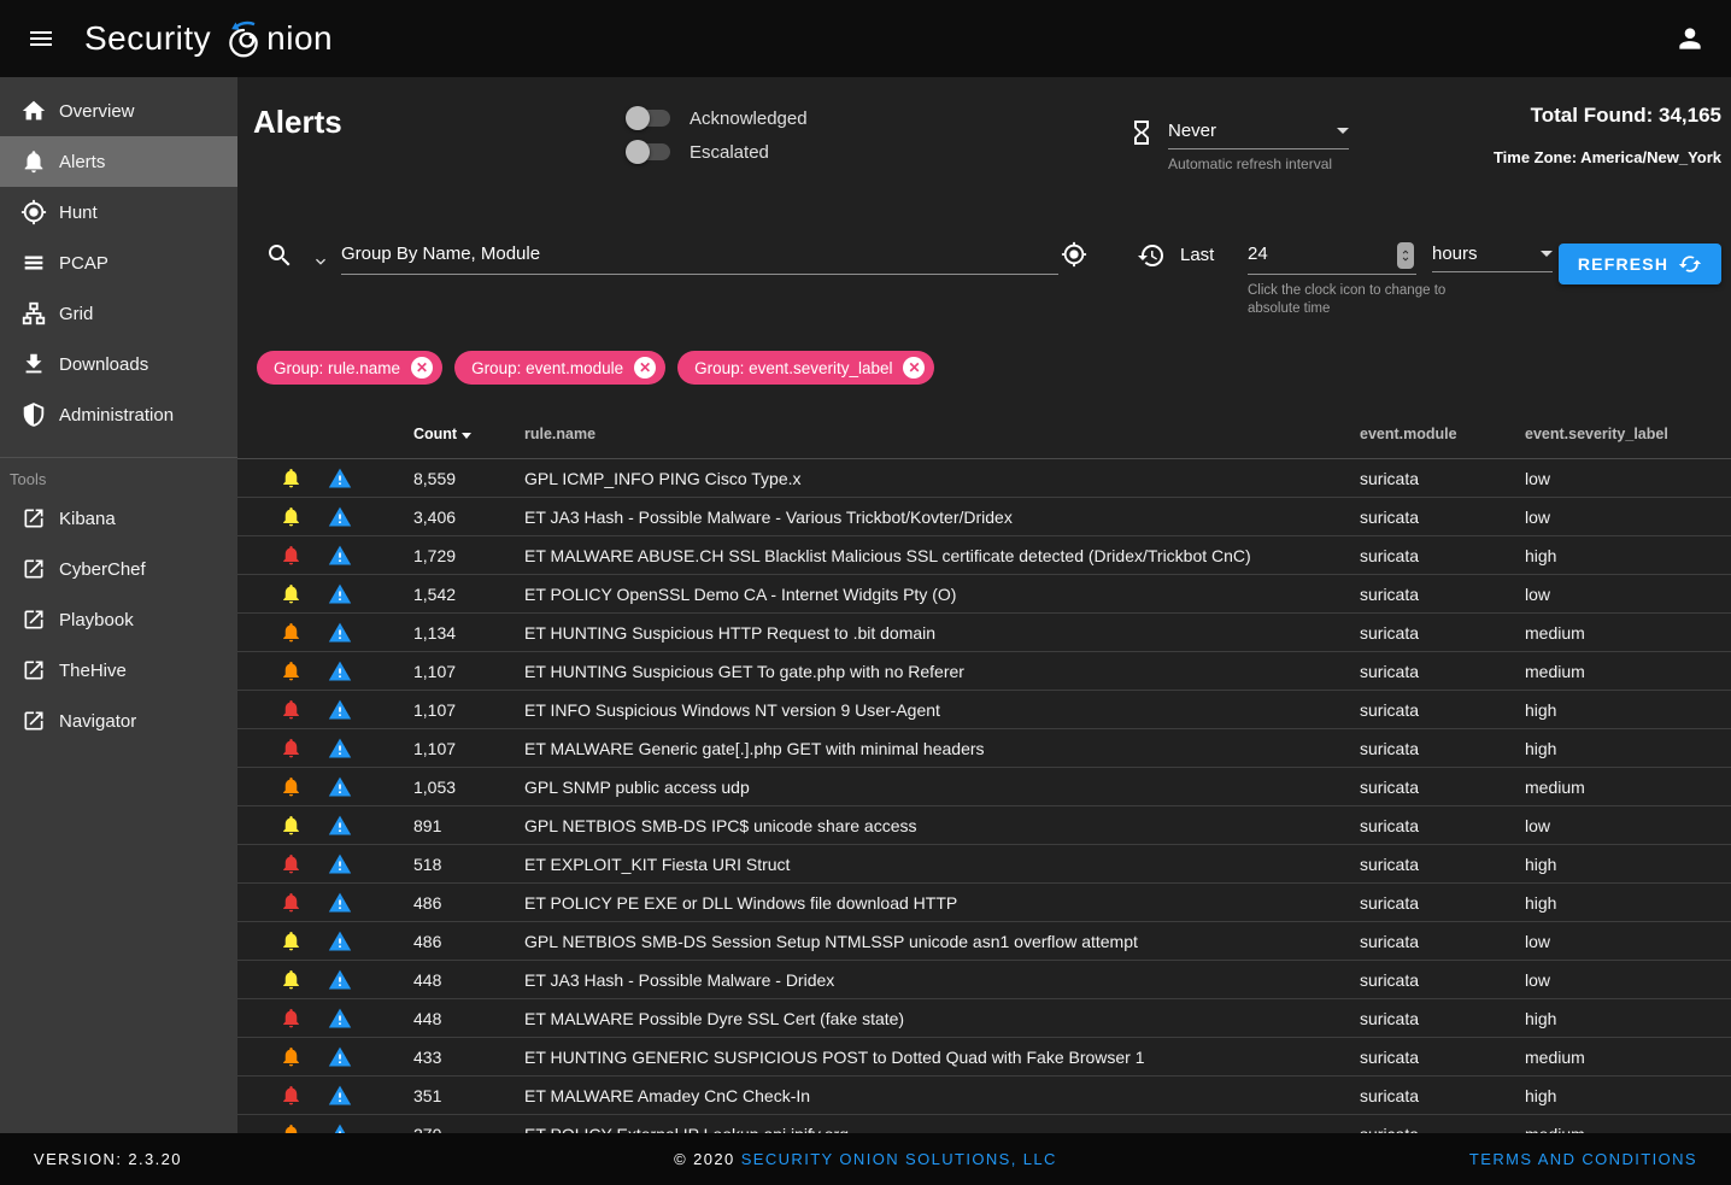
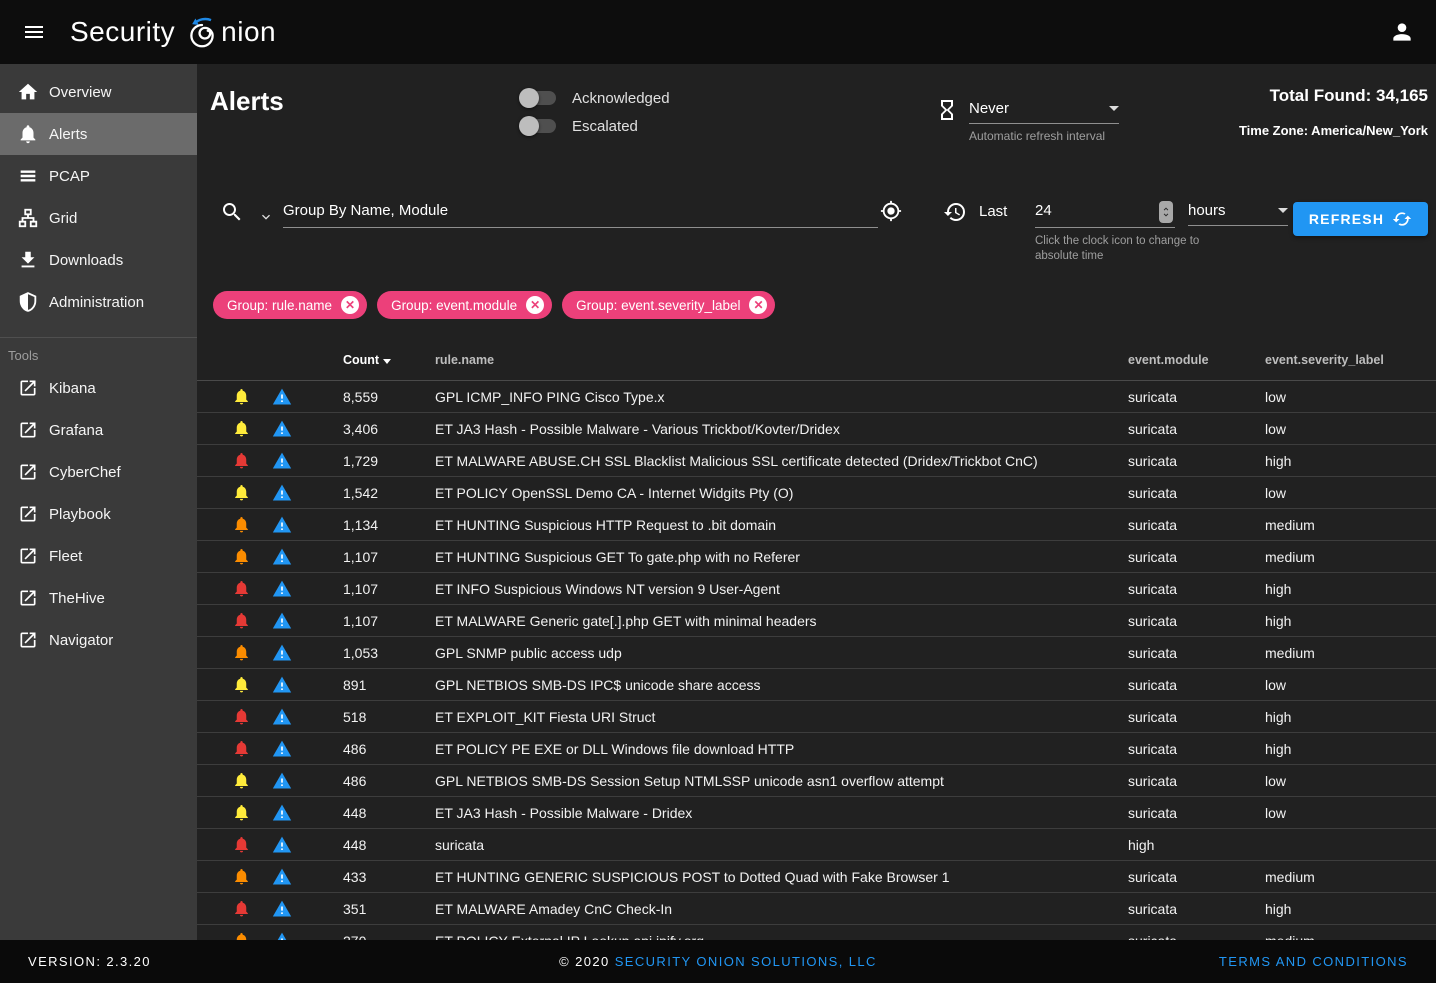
  Security
  nion
  Overview
  Alerts
- Hunt
  PCAP
  Grid
  Downloads
  Administration
  Tools
  Kibana
+ Grafana
  CyberChef
  Playbook
+ Fleet
  TheHive
  Navigator
  Alerts
  Acknowledged
  Escalated
  Never
  Automatic refresh interval
  Total Found: 34,165
  Time Zone: America/New_York
  Group By Name, Module
  Last
  24
  Click the clock icon to change to absolute time
  hours
  REFRESH
  Group: rule.name
  ✕
  Group: event.module
  ✕
  Group: event.severity_label
  ✕
  Count
  rule.name
  event.module
  event.severity_label
  8,559
  GPL ICMP_INFO PING Cisco Type.x
  suricata
  low
  3,406
  ET JA3 Hash - Possible Malware - Various Trickbot/Kovter/Dridex
  suricata
  low
  1,729
  ET MALWARE ABUSE.CH SSL Blacklist Malicious SSL certificate detected (Dridex/Trickbot CnC)
  suricata
  high
  1,542
  ET POLICY OpenSSL Demo CA - Internet Widgits Pty (O)
  suricata
  low
  1,134
  ET HUNTING Suspicious HTTP Request to .bit domain
  suricata
  medium
  1,107
  ET HUNTING Suspicious GET To gate.php with no Referer
  suricata
  medium
  1,107
  ET INFO Suspicious Windows NT version 9 User-Agent
  suricata
  high
  1,107
  ET MALWARE Generic gate[.].php GET with minimal headers
  suricata
  high
  1,053
  GPL SNMP public access udp
  suricata
  medium
  891
  GPL NETBIOS SMB-DS IPC$ unicode share access
  suricata
  low
  518
  ET EXPLOIT_KIT Fiesta URI Struct
  suricata
  high
  486
  ET POLICY PE EXE or DLL Windows file download HTTP
  suricata
  high
  486
  GPL NETBIOS SMB-DS Session Setup NTMLSSP unicode asn1 overflow attempt
  suricata
  low
  448
  ET JA3 Hash - Possible Malware - Dridex
  suricata
  low
  448
- ET MALWARE Possible Dyre SSL Cert (fake state)
  suricata
  high
  433
  ET HUNTING GENERIC SUSPICIOUS POST to Dotted Quad with Fake Browser 1
  suricata
  medium
  351
  ET MALWARE Amadey CnC Check-In
  suricata
  high
  VERSION: 2.3.20
  © 2020 SECURITY ONION SOLUTIONS, LLC
  TERMS AND CONDITIONS
